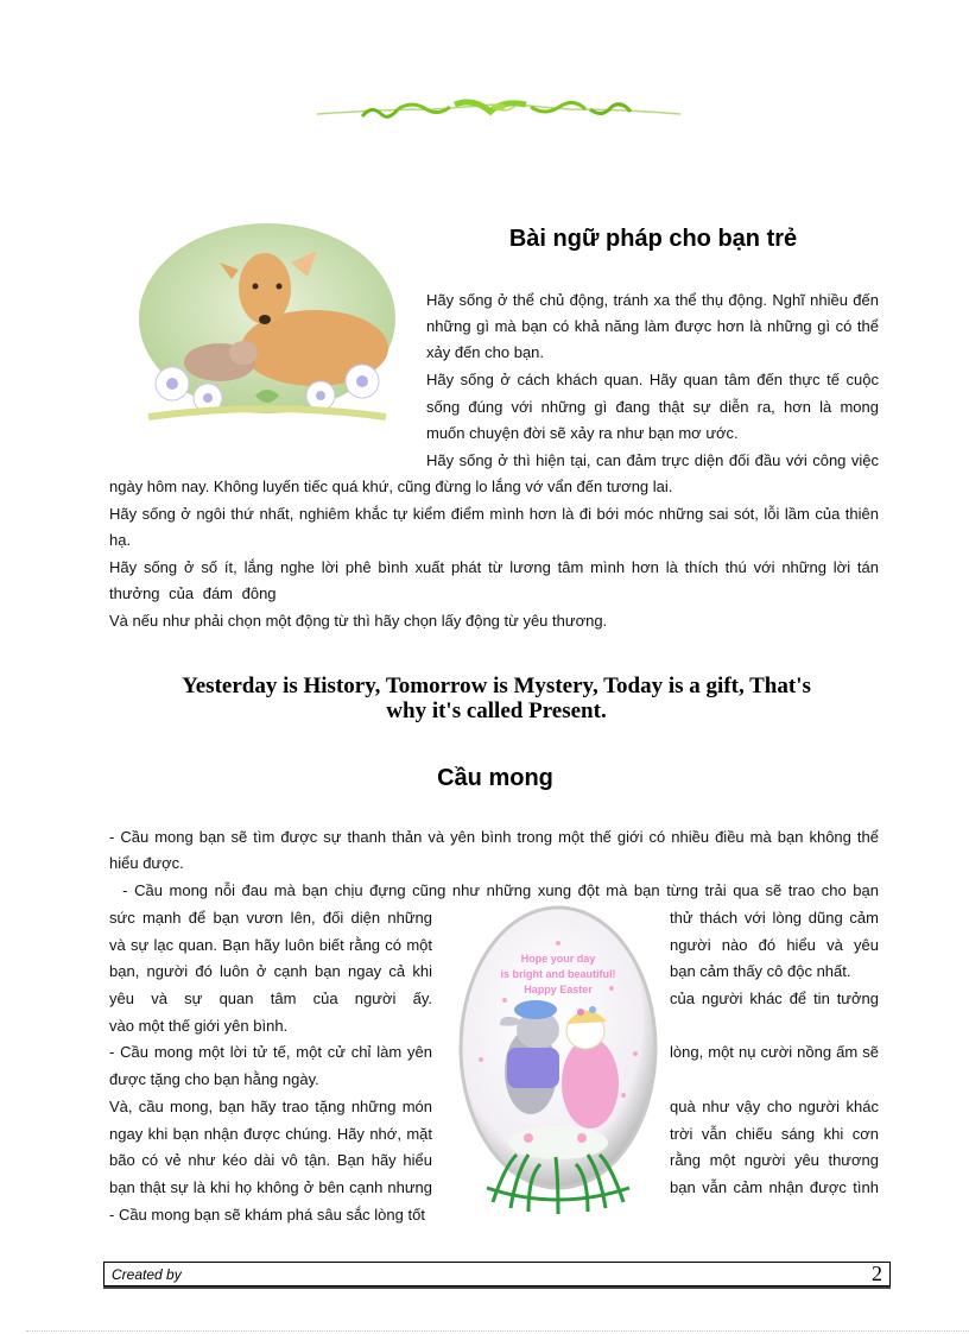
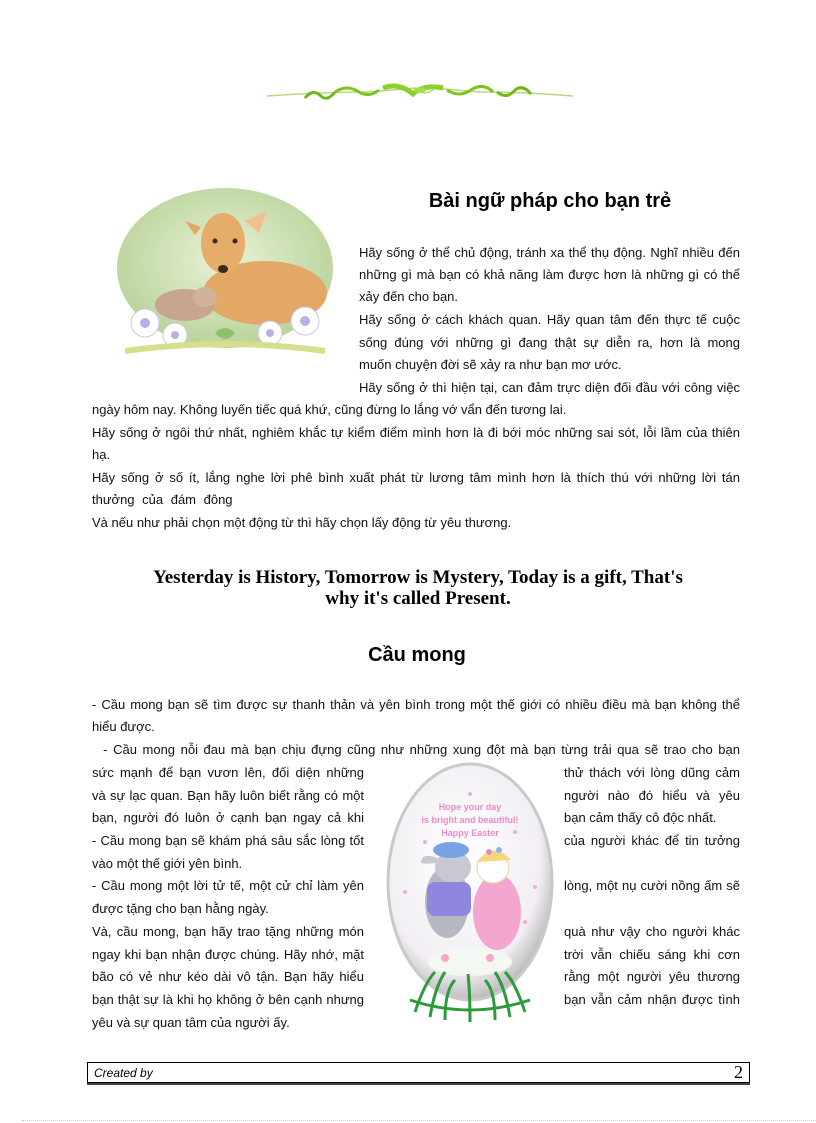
  Bài ngữ pháp cho bạn trẻ
  Hãy sống ở thể chủ động, tránh xa thể thụ động. Nghĩ nhiều đến
  những gì mà bạn có khả năng làm được hơn là những gì có thể
  xảy đến cho bạn.
  Hãy sống ở cách khách quan. Hãy quan tâm đến thực tế cuộc
  sống đúng với những gì đang thật sự diễn ra, hơn là mong
  muốn chuyện đời sẽ xảy ra như bạn mơ ước.
  Hãy sống ở thì hiện tại, can đảm trực diện đối đầu với công việc
  ngày hôm nay. Không luyến tiếc quá khứ, cũng đừng lo lắng vớ vẩn đến tương lai.
  Hãy sống ở ngôi thứ nhất, nghiêm khắc tự kiểm điểm mình hơn là đi bới móc những sai sót, lỗi lầm của thiên
  hạ.
  Hãy sống ở số ít, lắng nghe lời phê bình xuất phát từ lương tâm mình hơn là thích thú với những lời tán
  thưởng của đám đông
  Và nếu như phải chọn một động từ thì hãy chọn lấy động từ yêu thương.
  Yesterday is History, Tomorrow is Mystery, Today is a gift, That's
  why it's called Present.
  Cầu mong
  - Cầu mong bạn sẽ tìm được sự thanh thản và yên bình trong một thế giới có nhiều điều mà bạn không thể
  hiểu được.
  - Cầu mong nỗi đau mà bạn chịu đựng cũng như những xung đột mà bạn từng trải qua sẽ trao cho bạn
  sức mạnh để bạn vươn lên, đối diện những
  và sự lạc quan. Bạn hãy luôn biết rằng có một
  bạn, người đó luôn ở cạnh bạn ngay cả khi
- yêu và sự quan tâm của người ấy.
+ - Cầu mong bạn sẽ khám phá sâu sắc lòng tốt
  vào một thế giới yên bình.
  - Cầu mong một lời tử tế, một cử chỉ làm yên
  được tặng cho bạn hằng ngày.
  Và, cầu mong, bạn hãy trao tặng những món
  ngay khi bạn nhận được chúng. Hãy nhớ, mặt
  bão có vẻ như kéo dài vô tận. Bạn hãy hiểu
  bạn thật sự là khi họ không ở bên cạnh nhưng
- - Cầu mong bạn sẽ khám phá sâu sắc lòng tốt
+ yêu và sự quan tâm của người ấy.
  thử thách với lòng dũng cảm
  người nào đó hiểu và yêu
  bạn cảm thấy cô độc nhất.
  của người khác để tin tưởng
  lòng, một nụ cười nồng ấm sẽ
  quà như vậy cho người khác
  trời vẫn chiếu sáng khi cơn
  rằng một người yêu thương
  bạn vẫn cảm nhận được tình
  Hope your day
  is bright and beautiful!
  Happy Easter
  Created by
  2
